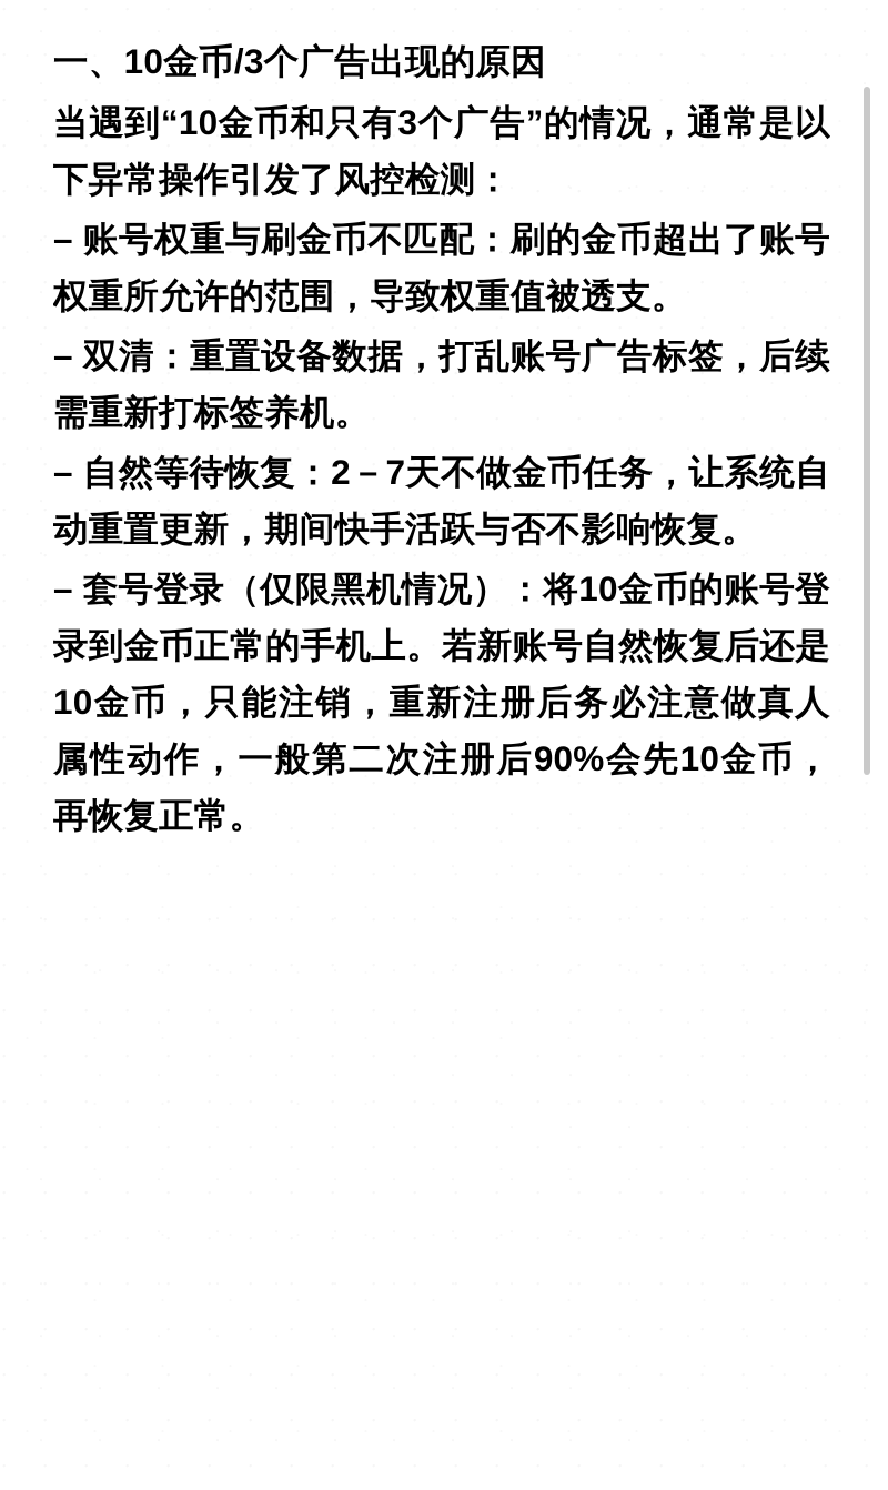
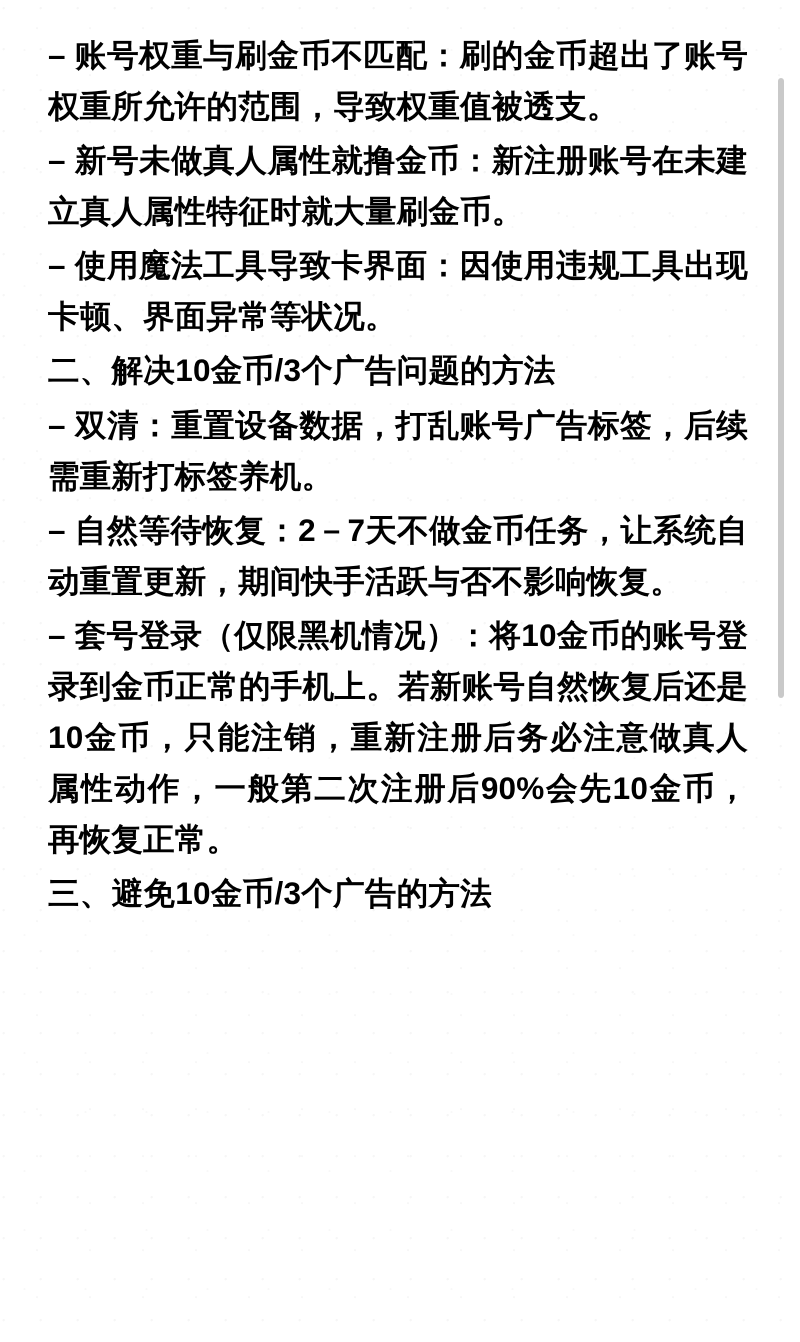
- 一、10金币/3个广告出现的原因
- 当遇到“10金币和只有3个广告”的情况，通常是以下异常操作引发了风控检测：
  – 账号权重与刷金币不匹配：刷的金币超出了账号权重所允许的范围，导致权重值被透支。
+ – 新号未做真人属性就撸金币：新注册账号在未建立真人属性特征时就大量刷金币。
+ – 使用魔法工具导致卡界面：因使用违规工具出现卡顿、界面异常等状况。
+ 二、解决10金币/3个广告问题的方法
  – 双清：重置设备数据，打乱账号广告标签，后续需重新打标签养机。
  – 自然等待恢复：2－7天不做金币任务，让系统自动重置更新，期间快手活跃与否不影响恢复。
  – 套号登录（仅限黑机情况）：将10金币的账号登录到金币正常的手机上。若新账号自然恢复后还是10金币，只能注销，重新注册后务必注意做真人属性动作，一般第二次注册后90%会先10金币，再恢复正常。
+ 三、避免10金币/3个广告的方法
